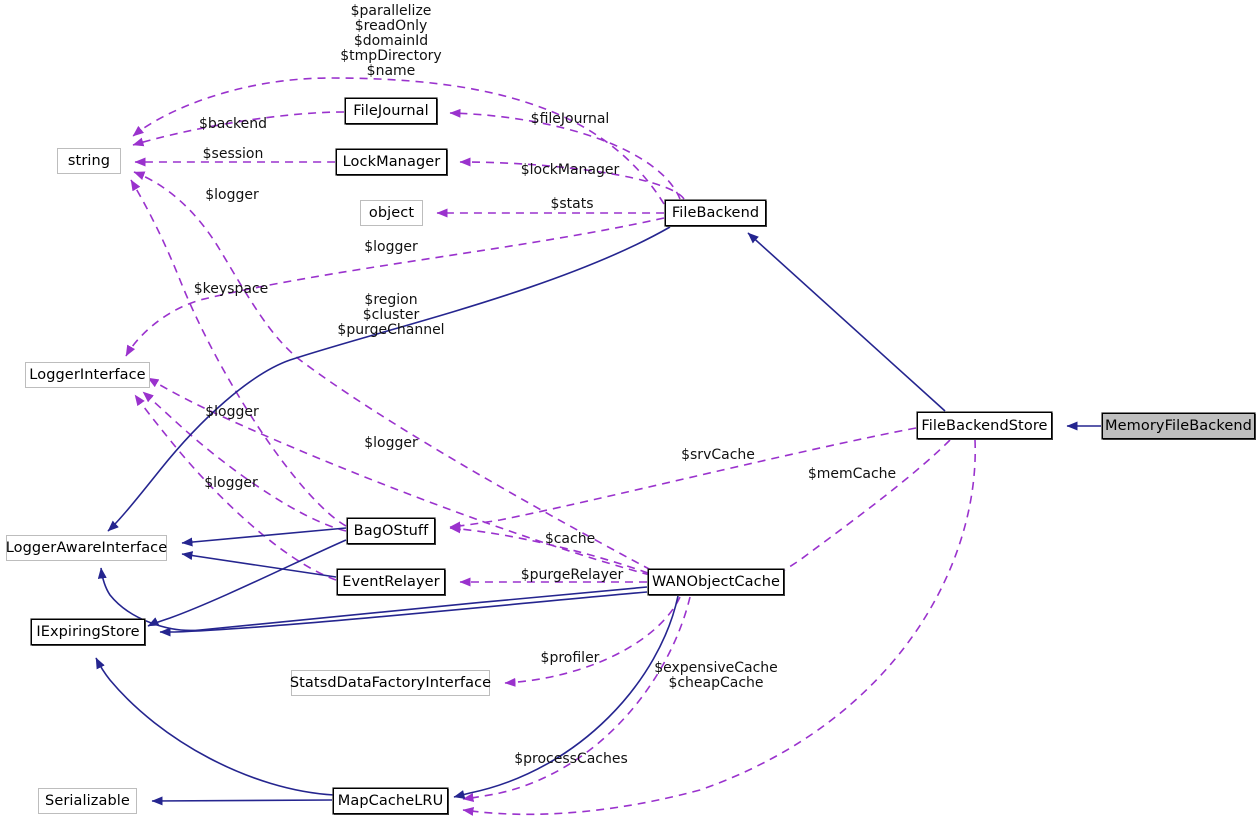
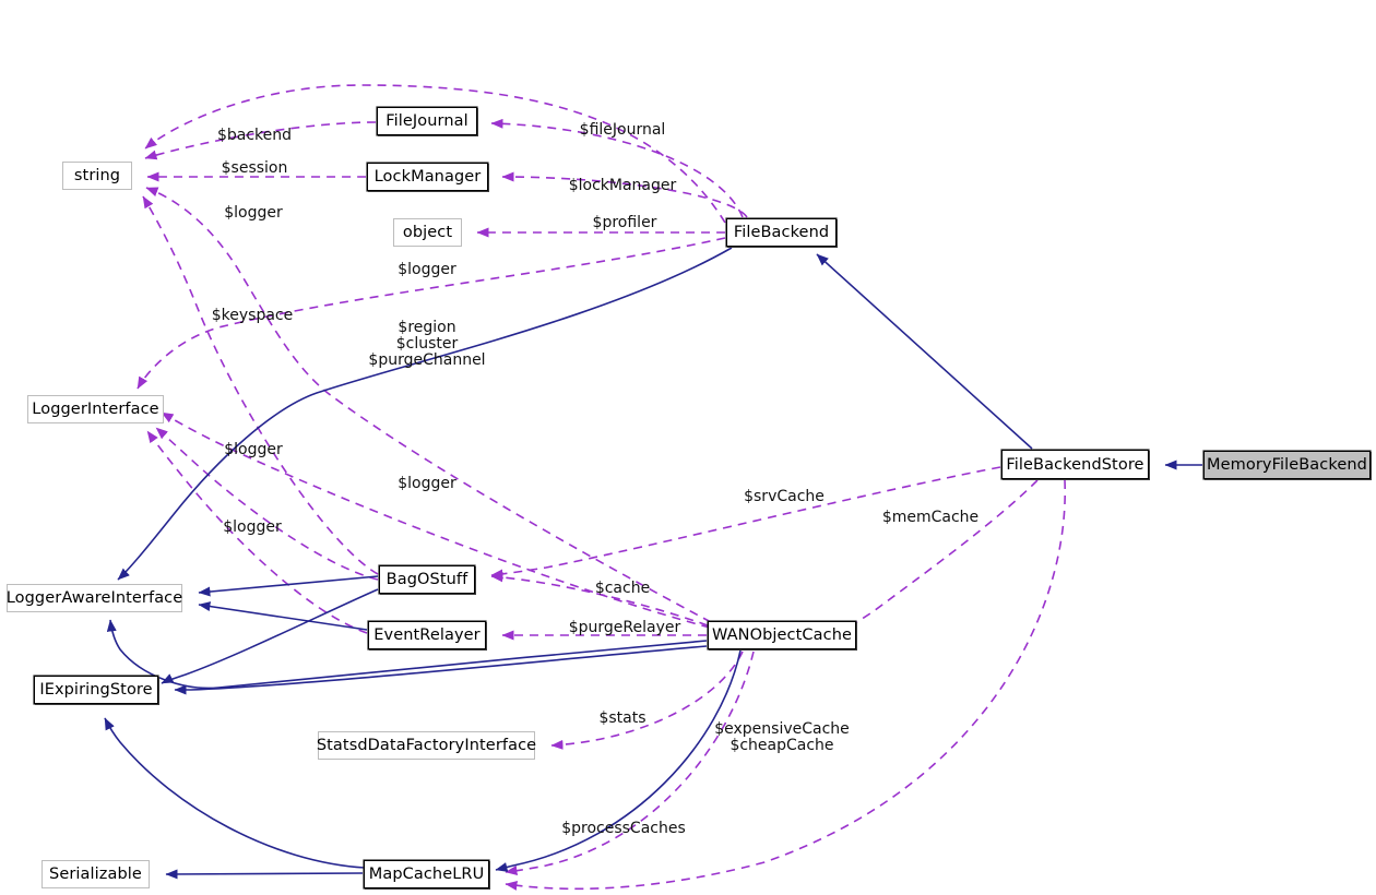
  string
  FileJournal
  LockManager
  object
  FileBackend
  LoggerInterface
  FileBackendStore
  MemoryFileBackend
  LoggerAwareInterface
  BagOStuff
  EventRelayer
  WANObjectCache
  IExpiringStore
  StatsdDataFactoryInterface
  Serializable
  MapCacheLRU
- $parallelize
- $readOnly
- $domainId
- $tmpDirectory
- $name
  $backend
  $fileJournal
  $session
  $lockManager
  $logger
- $stats
+ $profiler
  $logger
  $keyspace
  $region
  $cluster
  $purgeChannel
  $logger
  $logger
  $srvCache
  $memCache
  $logger
  $cache
  $purgeRelayer
- $profiler
+ $stats
  $expensiveCache
  $cheapCache
  $processCaches
